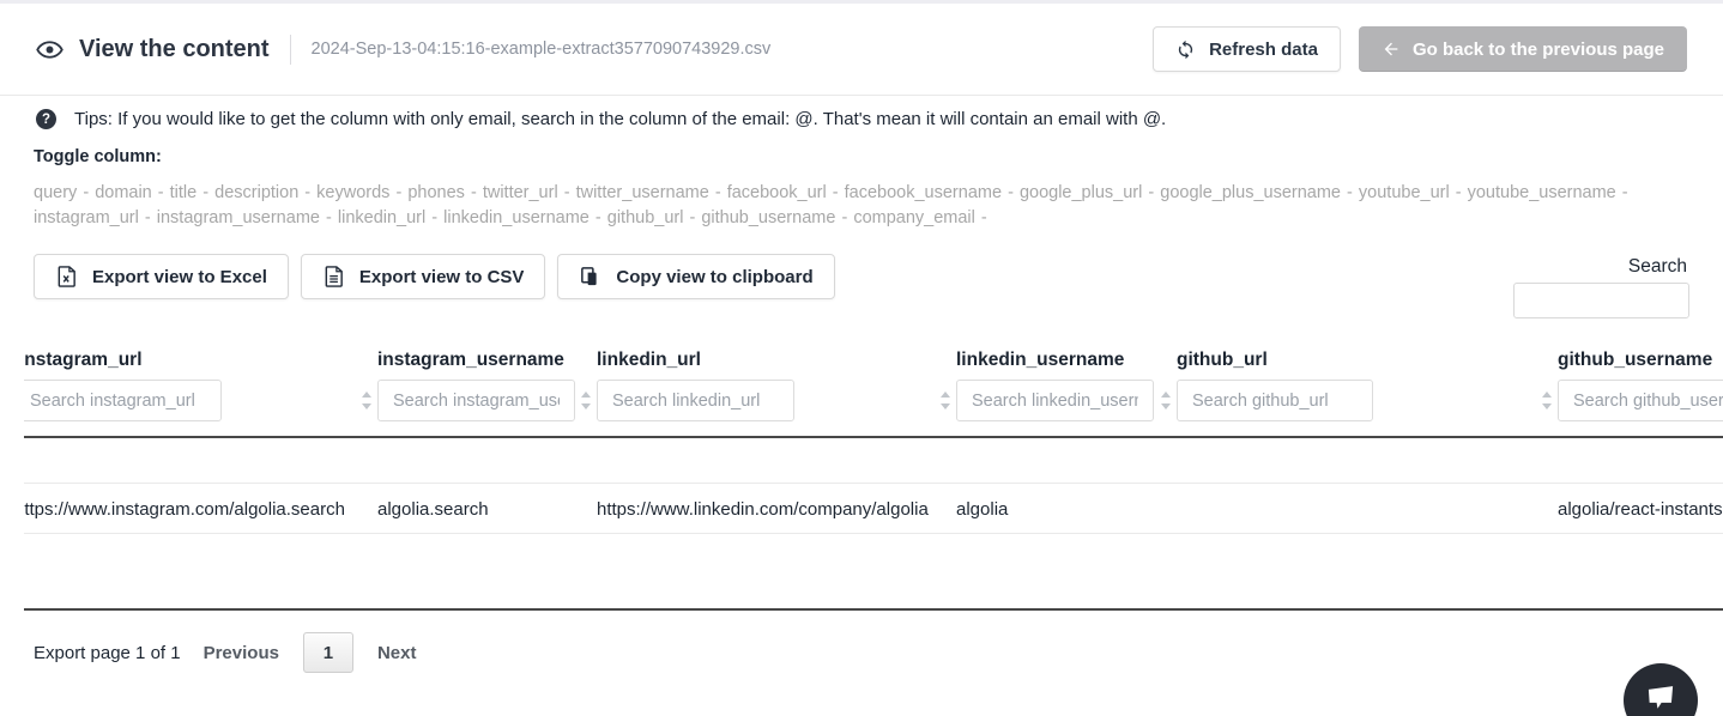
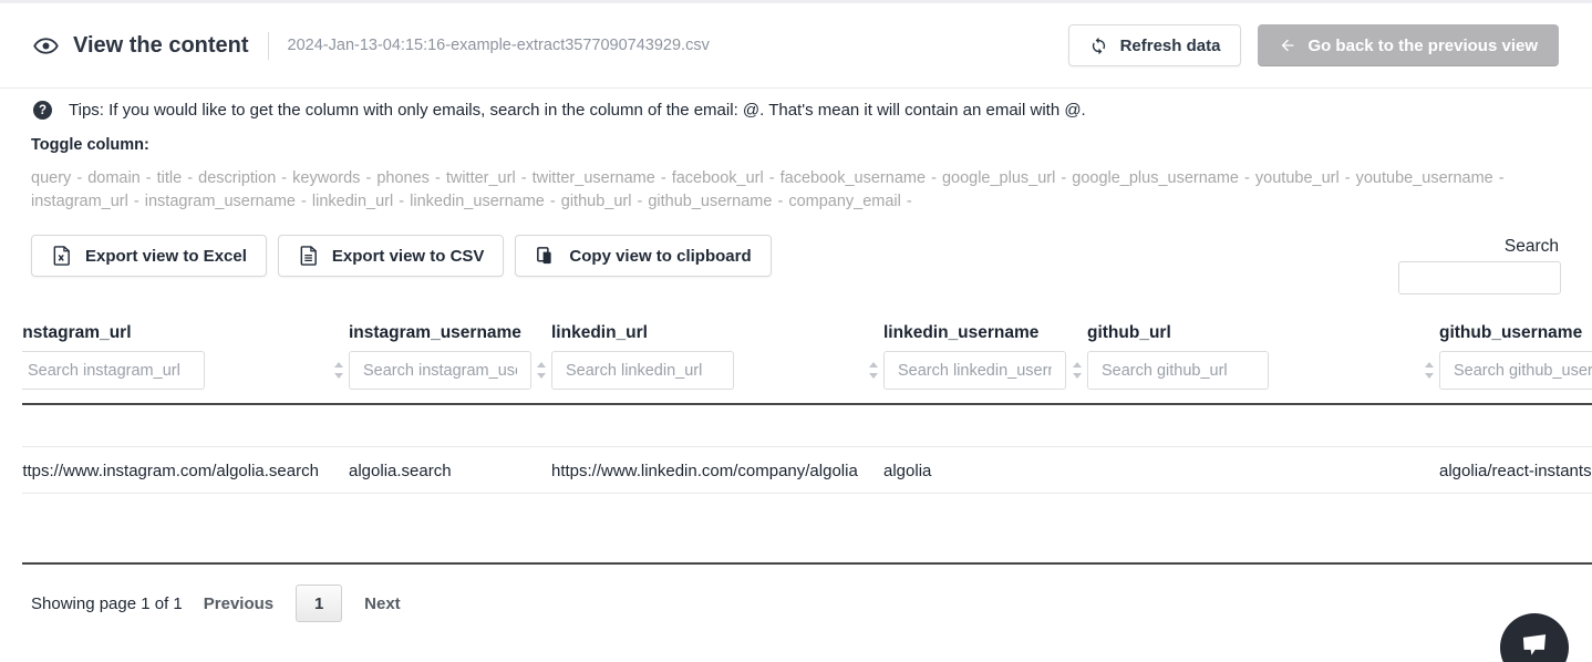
  View the content
- 2024-Sep-13-04:15:16-example-extract3577090743929.csv
+ 2024-Jan-13-04:15:16-example-extract3577090743929.csv
  Refresh data
- Go back to the previous page
+ Go back to the previous view
- Tips: If you would like to get the column with only email, search in the column of the email: @. That's mean it will contain an email with @.
+ Tips: If you would like to get the column with only emails, search in the column of the email: @. That's mean it will contain an email with @.
  Toggle column:
  query - domain - title - description - keywords - phones - twitter_url - twitter_username - facebook_url - facebook_username - google_plus_url - google_plus_username - youtube_url - youtube_username - instagram_url - instagram_username - linkedin_url - linkedin_username - github_url - github_username - company_email -
  Export view to Excel
  Export view to CSV
  Copy view to clipboard
  Search
  nstagram_url
  Search instagram_url
  instagram_username
  Search instagram_us
  linkedin_url
  Search linkedin_url
  linkedin_username
  Search linkedin_user
  github_url
  Search github_url
  github_username
  Search github_user
  ttps://www.instagram.com/algolia.search
  algolia.search
  https://www.linkedin.com/company/algolia
  algolia
  algolia/react-instants
- Export page 1 of 1
+ Showing page 1 of 1
  Previous
  1
  Next
